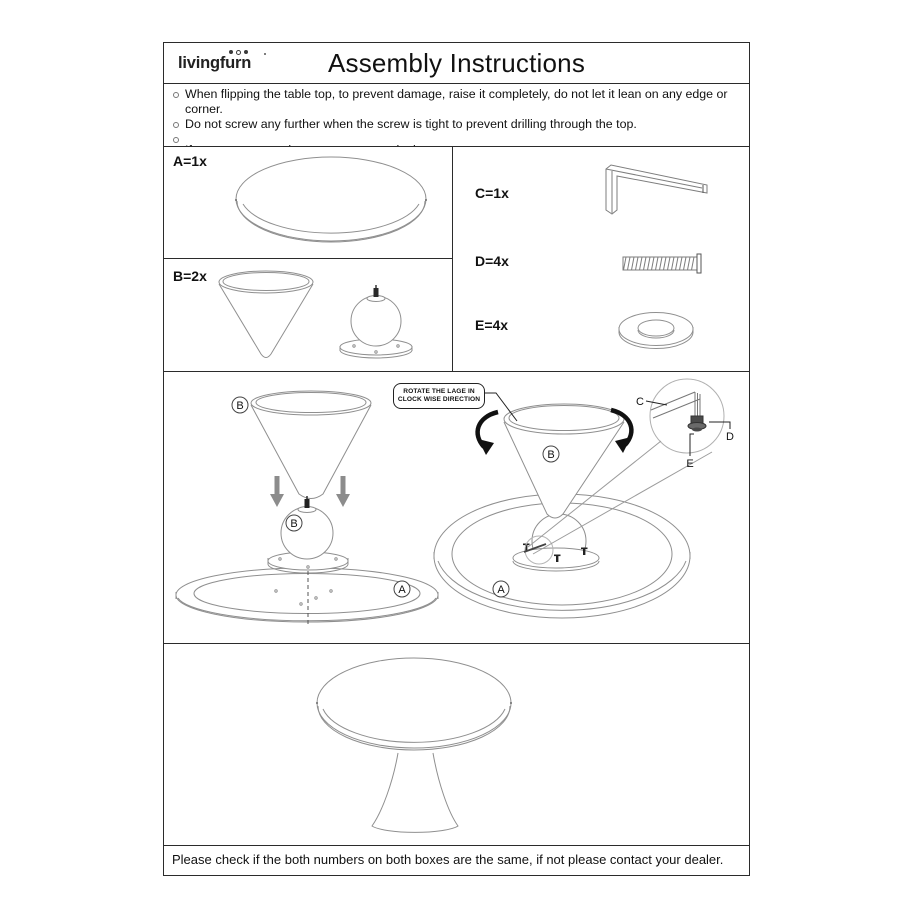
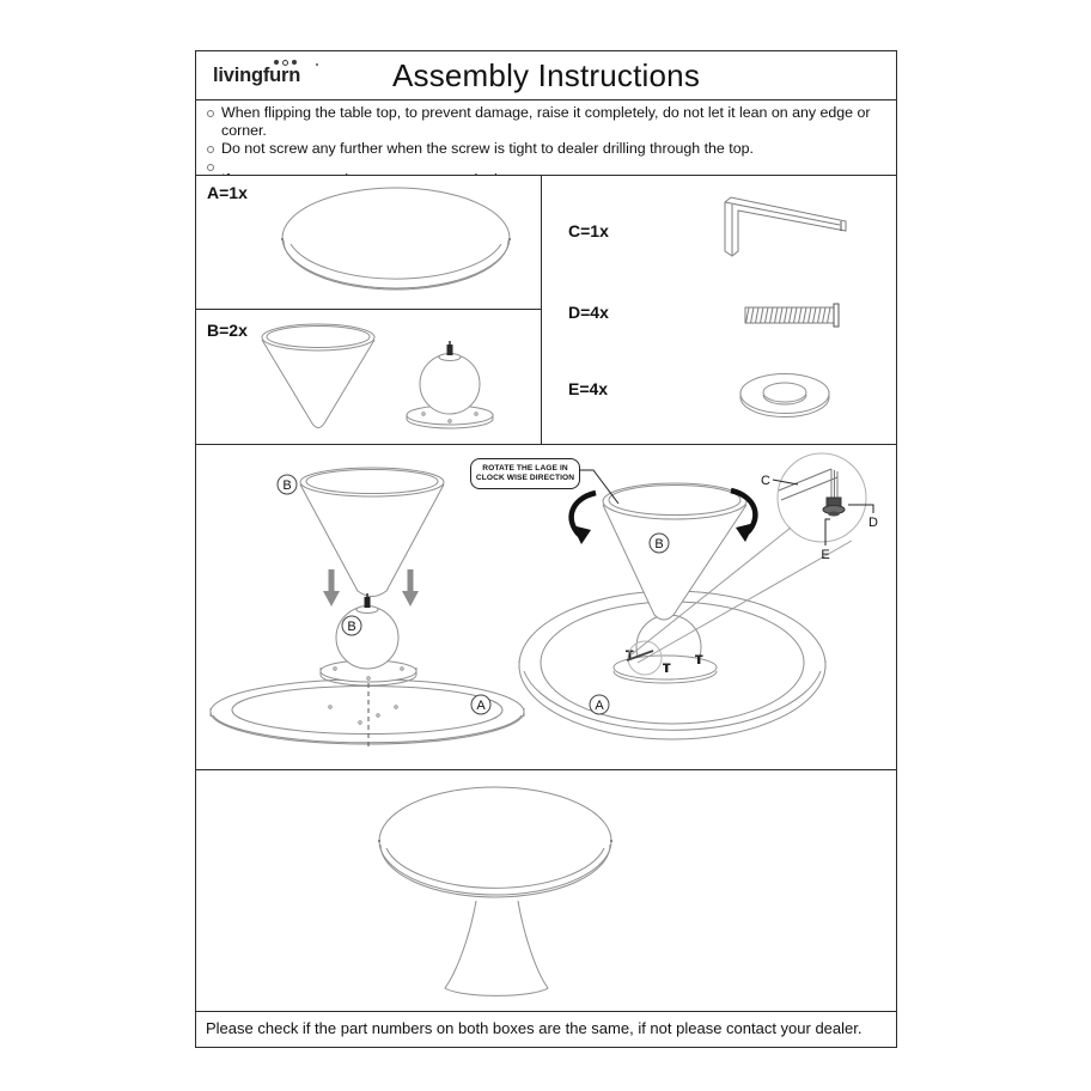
  livingfurn
  Assembly Instructions
  When flipping the table top, to prevent damage, raise it completely, do not let it lean on any edge or corner.
- Do not screw any further when the screw is tight to prevent drilling through the top.
+ Do not screw any further when the screw is tight to dealer drilling through the top.
  A=1x
  B=2x
  C=1x
  D=4x
  E=4x
  B
  B
  A
  C
  D
  E
  B
  A
- Please check if the both numbers on both boxes are the same, if not please contact your dealer.
+ Please check if the part numbers on both boxes are the same, if not please contact your dealer.
